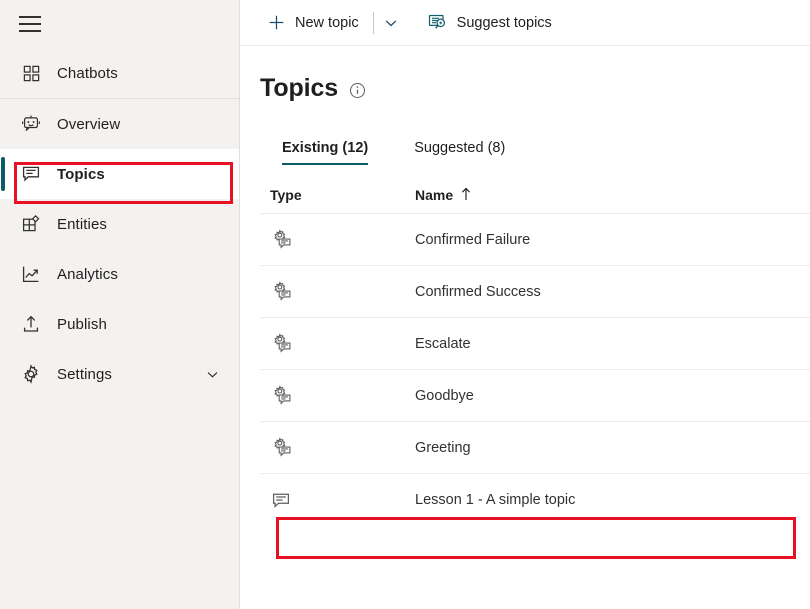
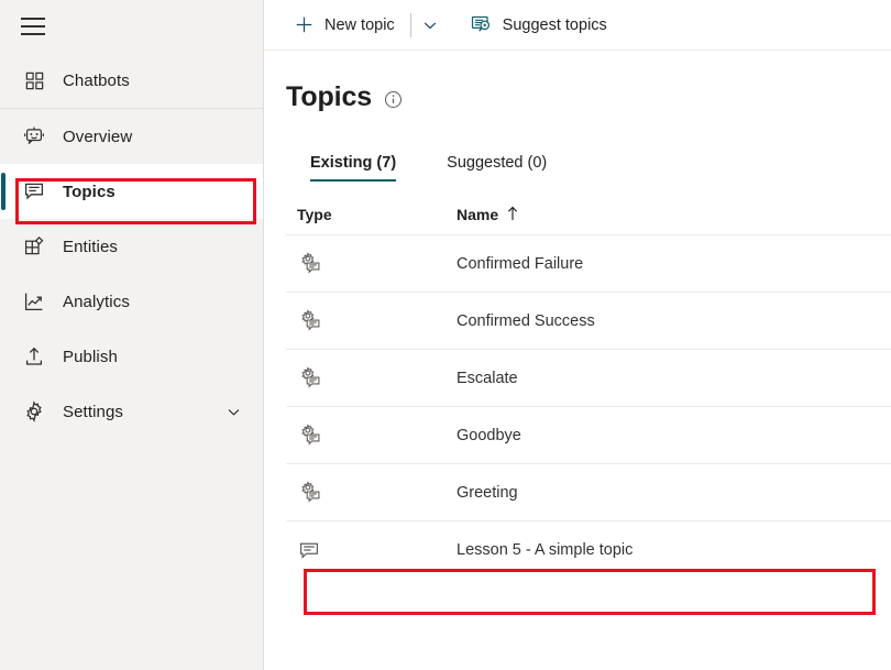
  Chatbots
  Overview
  Topics
  Entities
  Analytics
  Publish
  Settings
  New topic
  Suggest topics
  Topics
- Existing (12)
+ Existing (7)
- Suggested (8)
+ Suggested (0)
  Type
  Name
  Confirmed Failure
  Confirmed Success
  Escalate
  Goodbye
  Greeting
- Lesson 1 - A simple topic
+ Lesson 5 - A simple topic
